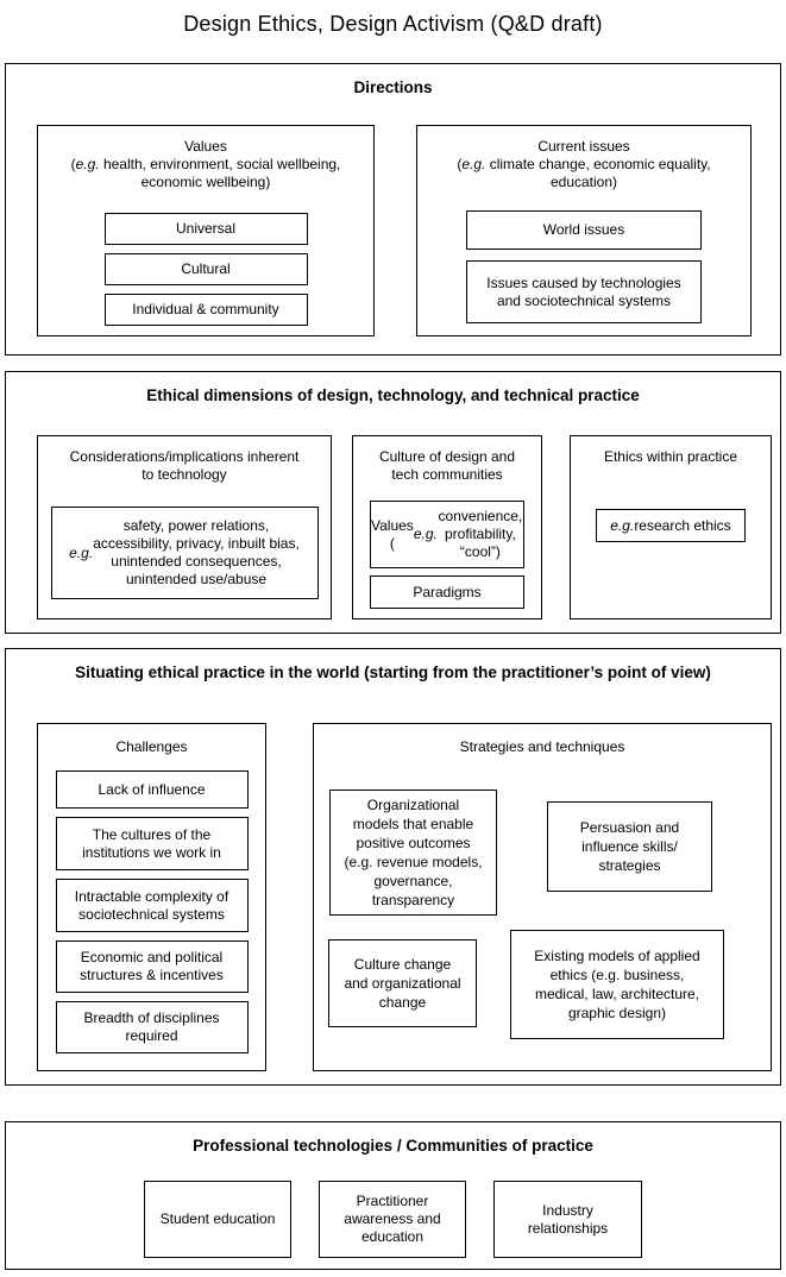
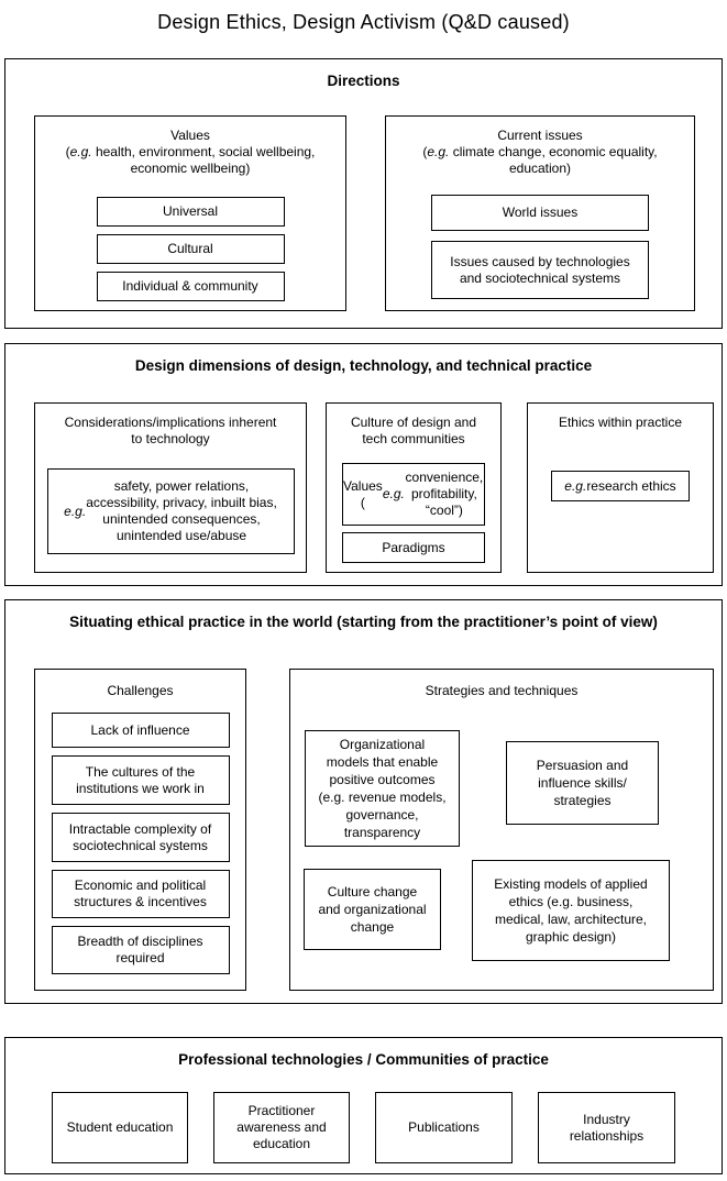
- Design Ethics, Design Activism (Q&D draft)
+ Design Ethics, Design Activism (Q&D caused)
  Directions
  Values
  (e.g. health, environment, social wellbeing,
  economic wellbeing)
  Universal
  Cultural
  Individual & community
  Current issues
  (e.g. climate change, economic equality,
  education)
  World issues
  Issues caused by technologies
  and sociotechnical systems
- Ethical dimensions of design, technology, and technical practice
+ Design dimensions of design, technology, and technical practice
  Considerations/implications inherent
  to technology
  e.g.
  safety, power relations,
  accessibility, privacy, inbuilt bias,
  unintended consequences,
  unintended use/abuse
  Culture of design and
  tech communities
  Values
  (
  e.g.
  convenience,
  profitability, “cool”)
  Paradigms
  Ethics within practice
  e.g.
  research ethics
  Situating ethical practice in the world (starting from the practitioner’s point of view)
  Challenges
  Lack of influence
  The cultures of the
  institutions we work in
  Intractable complexity of
  sociotechnical systems
  Economic and political
  structures & incentives
  Breadth of disciplines
  required
  Strategies and techniques
  Organizational
  models that enable
  positive outcomes
  (e.g. revenue models,
  governance,
  transparency
  Persuasion and
  influence skills/
  strategies
  Culture change
  and organizational
  change
  Existing models of applied
  ethics (e.g. business,
  medical, law, architecture,
  graphic design)
  Professional technologies / Communities of practice
  Student education
  Practitioner
  awareness and
  education
+ Publications
  Industry
  relationships
